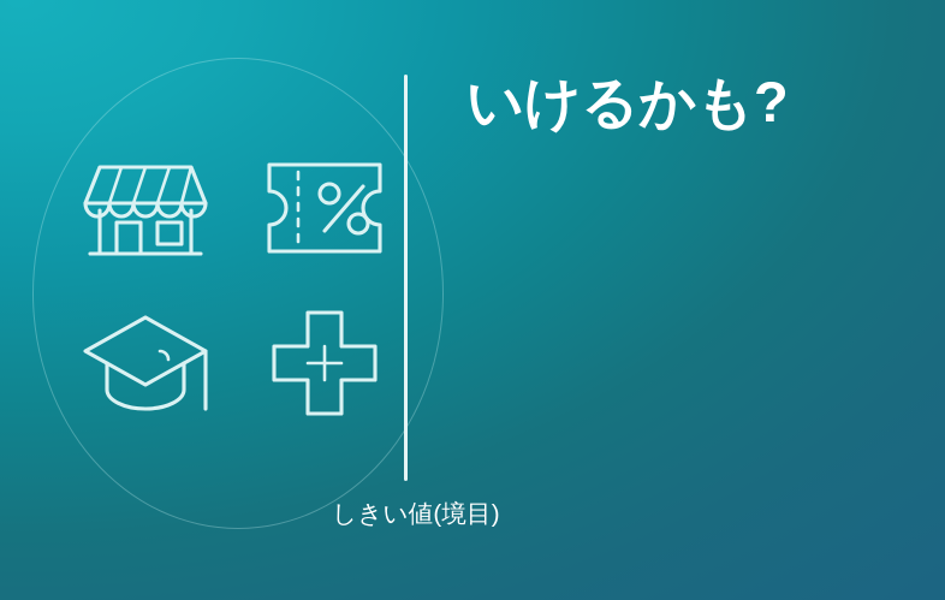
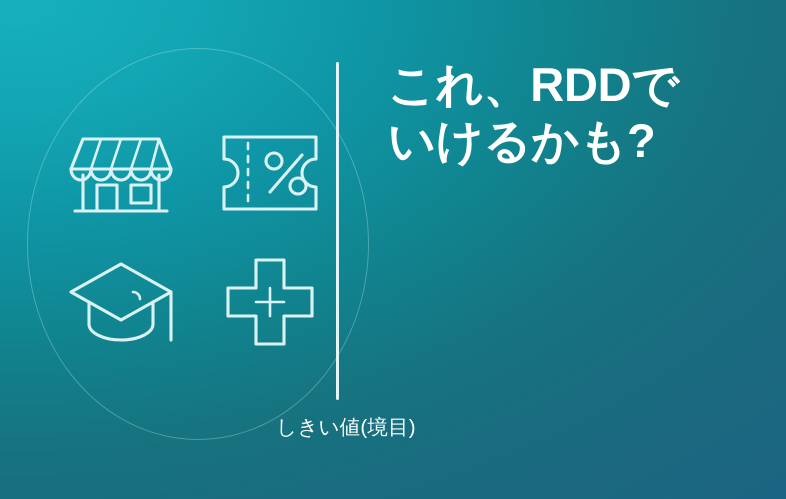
  しきい値(境目)
+ これ、RDDで
  いけるかも?
